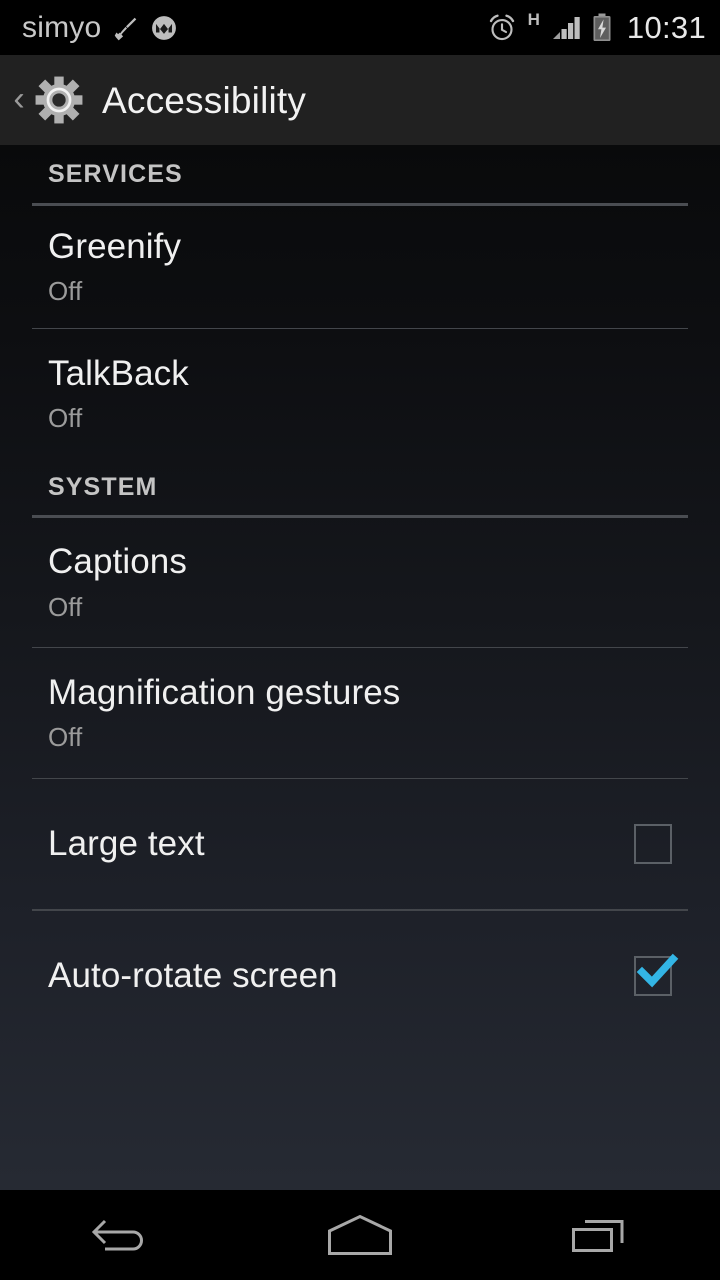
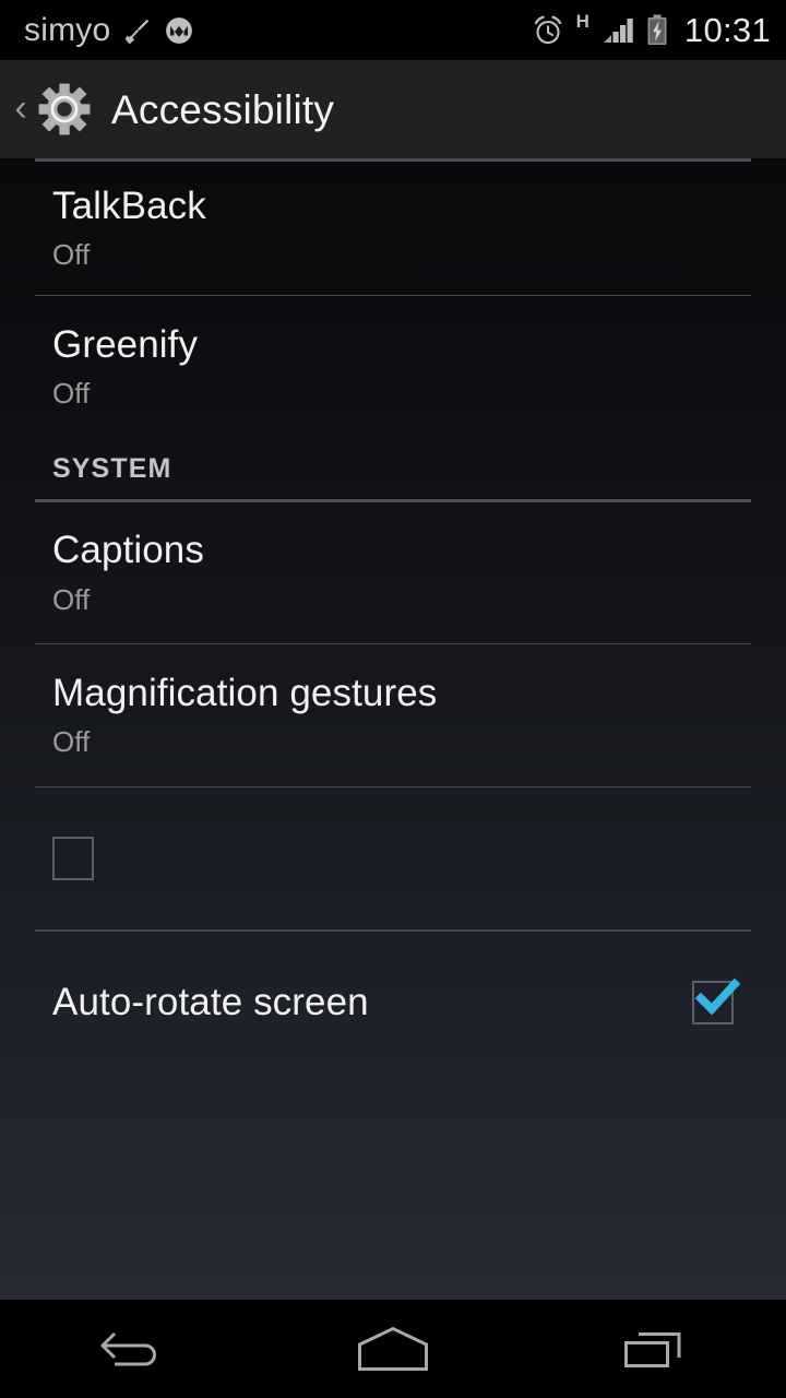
  simyo
  H
  10:31
  ‹
  Accessibility
- SERVICES
- Greenify
+ TalkBack
  Off
- TalkBack
+ Greenify
  Off
  SYSTEM
  Captions
  Off
  Magnification gestures
  Off
- Large text
  Auto-rotate screen
